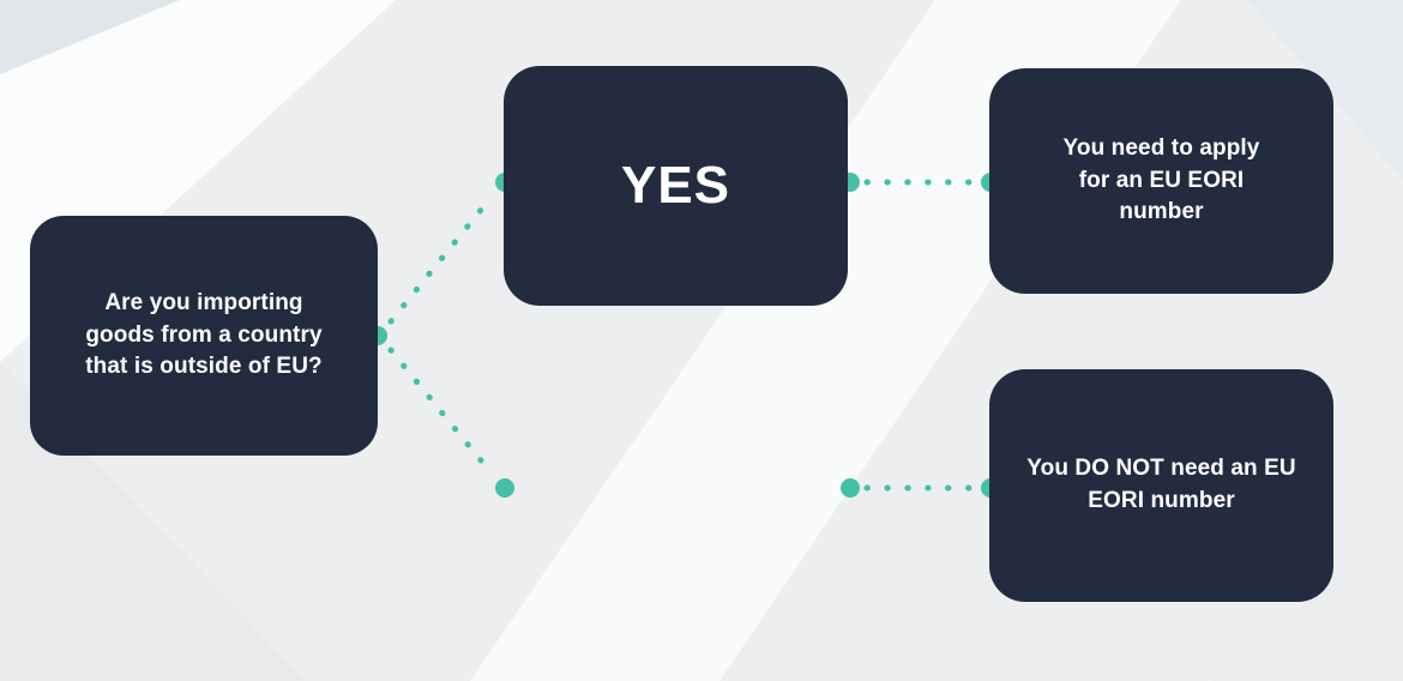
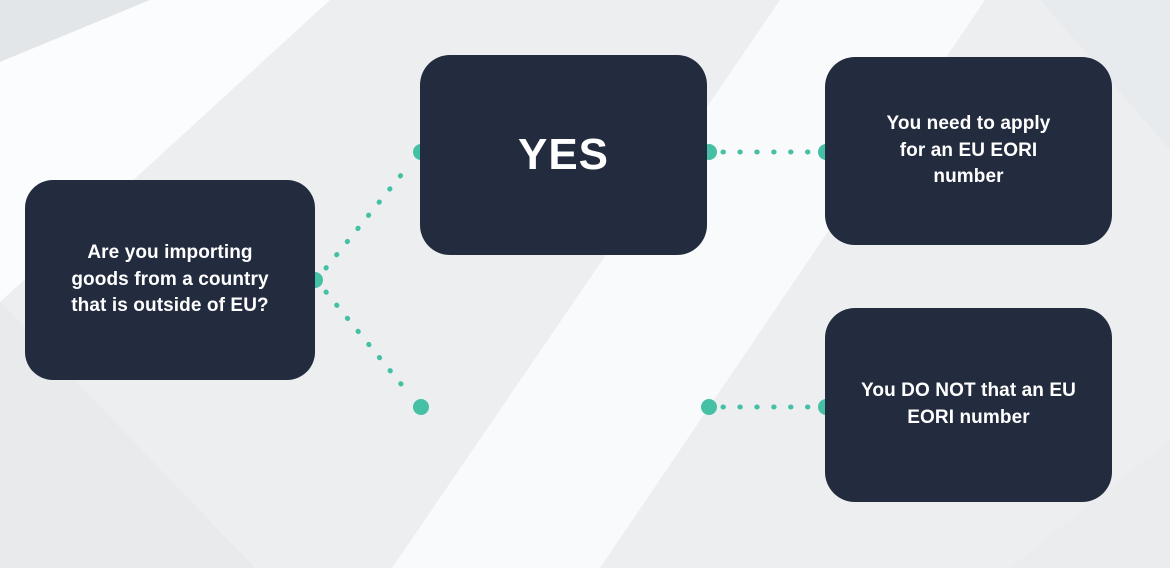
  Are you importing goods from a country that is outside of EU?
  YES
  You need to apply for an EU EORI number
- You DO NOT need an EU EORI number
+ You DO NOT that an EU EORI number
